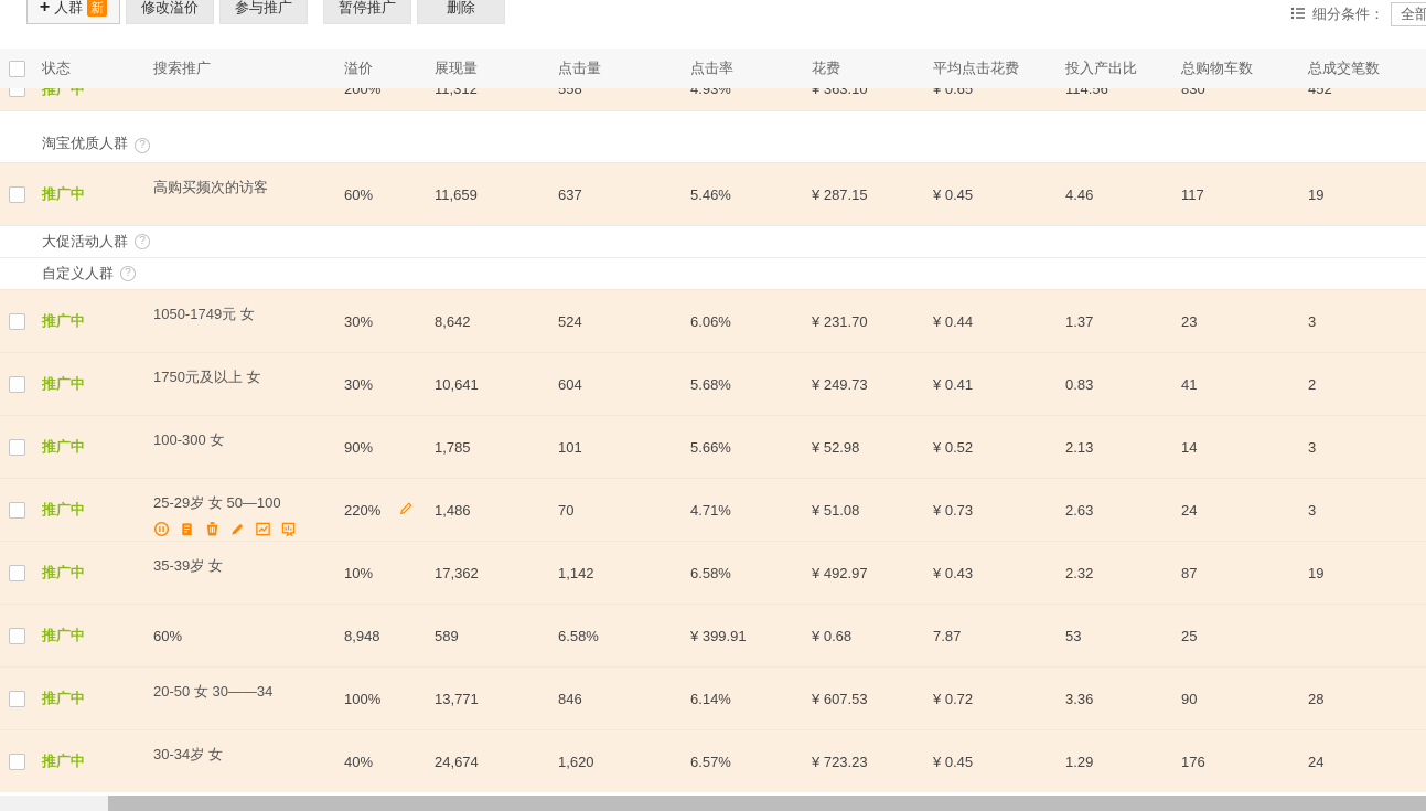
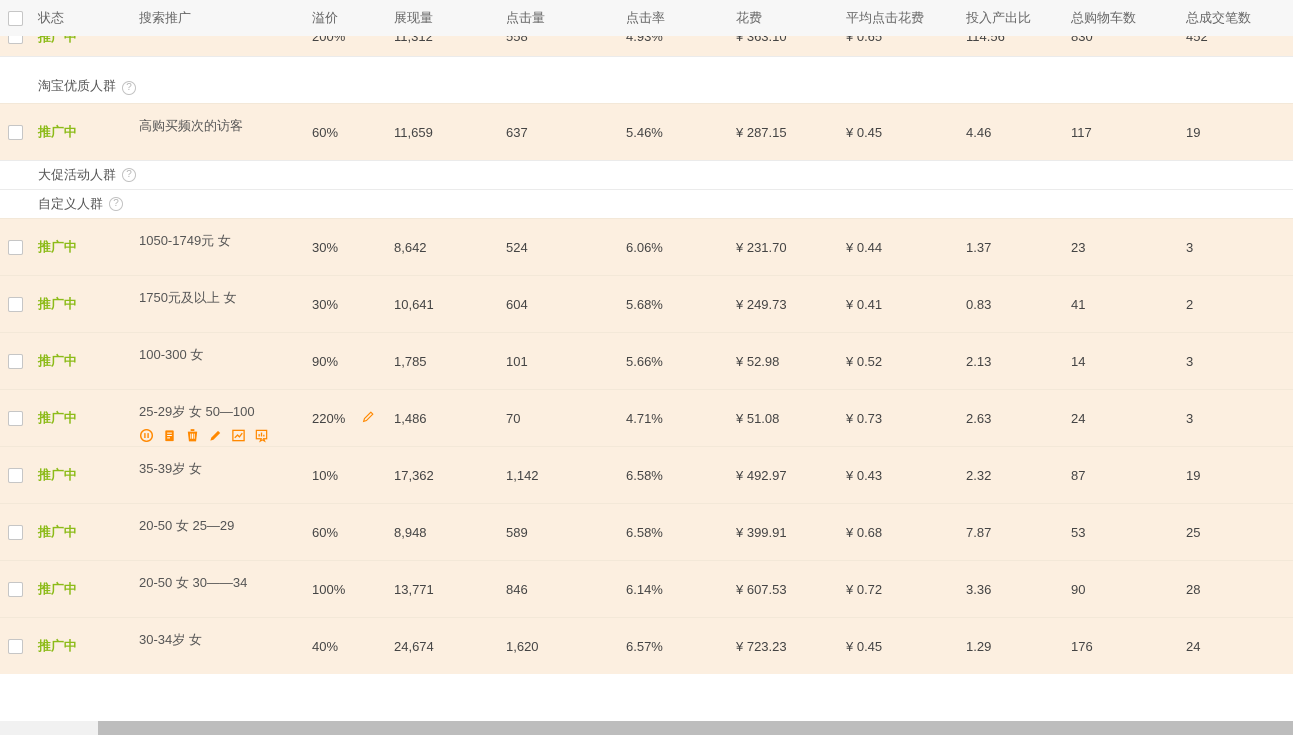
- +
- 人群
- 新
- 修改溢价
- 参与推广
- 暂停推广
- 删除
- 细分条件：
- 全部
  状态
  搜索推广
  溢价
  展现量
  点击量
  点击率
  花费
  平均点击花费
  投入产出比
  总购物车数
  总成交笔数
  推广中
  200%
  11,312
  558
  4.93%
  ¥ 363.10
  ¥ 0.65
  114.56
  830
  452
  淘宝优质人群
  ?
  推广中
  高购买频次的访客
  60%
  11,659
  637
  5.46%
  ¥ 287.15
  ¥ 0.45
  4.46
  117
  19
  大促活动人群
  ?
  自定义人群
  ?
  推广中
  1050-1749元 女
  30%
  8,642
  524
  6.06%
  ¥ 231.70
  ¥ 0.44
  1.37
  23
  3
  推广中
  1750元及以上 女
  30%
  10,641
  604
  5.68%
  ¥ 249.73
  ¥ 0.41
  0.83
  41
  2
  推广中
  100-300 女
  90%
  1,785
  101
  5.66%
  ¥ 52.98
  ¥ 0.52
  2.13
  14
  3
  推广中
  25-29岁 女 50—100
  220%
  1,486
  70
  4.71%
  ¥ 51.08
  ¥ 0.73
  2.63
  24
  3
  推广中
  35-39岁 女
  10%
  17,362
  1,142
  6.58%
  ¥ 492.97
  ¥ 0.43
  2.32
  87
  19
  推广中
+ 20-50 女 25—29
  60%
  8,948
  589
  6.58%
  ¥ 399.91
  ¥ 0.68
  7.87
  53
  25
  推广中
  20-50 女 30——34
  100%
  13,771
  846
  6.14%
  ¥ 607.53
  ¥ 0.72
  3.36
  90
  28
  推广中
  30-34岁 女
  40%
  24,674
  1,620
  6.57%
  ¥ 723.23
  ¥ 0.45
  1.29
  176
  24
